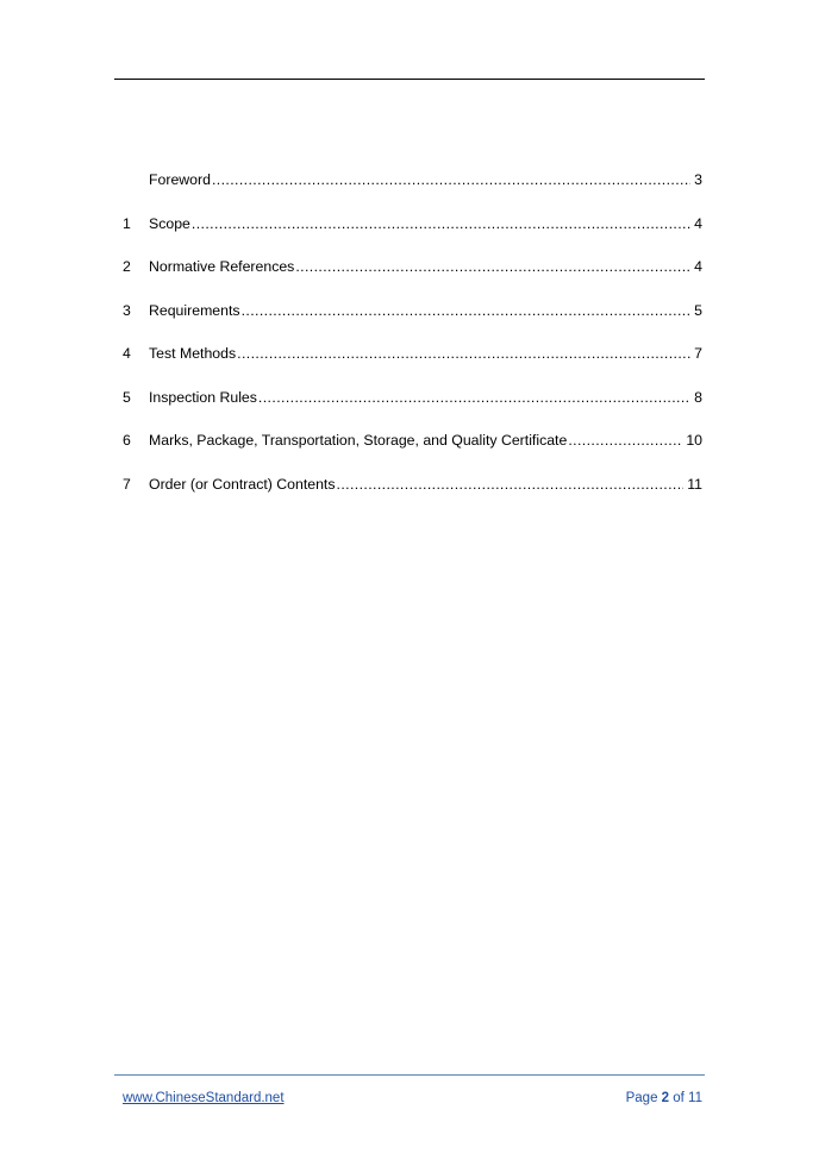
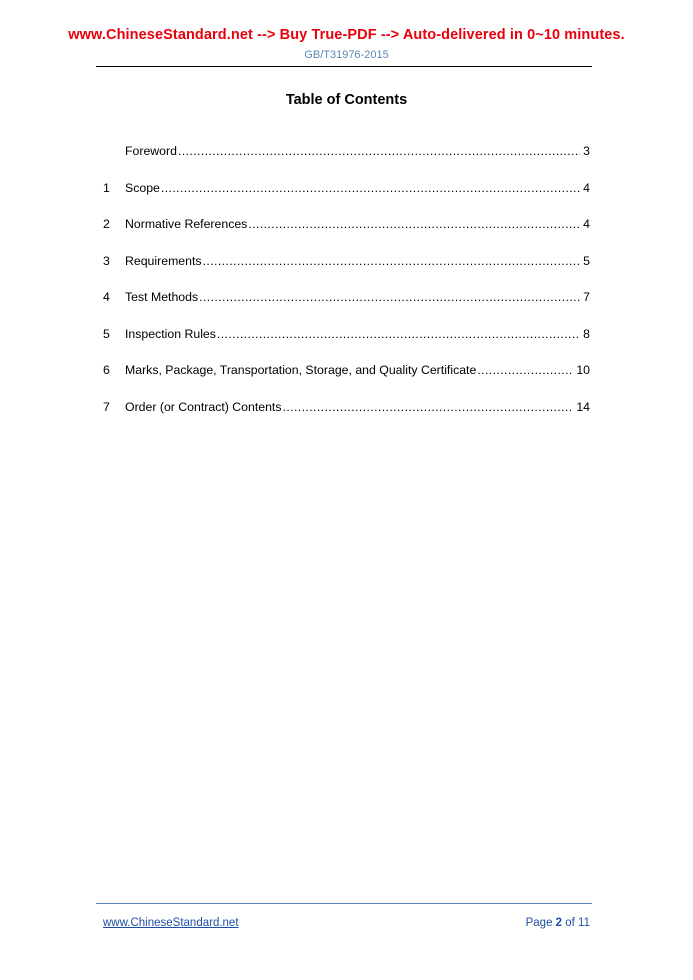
+ www.ChineseStandard.net --> Buy True-PDF --> Auto-delivered in 0~10 minutes.
+ GB/T31976-2015
+ Table of Contents
  Foreword
  .........................................................................................................
  3
  1
  Scope
  ..............................................................................................................
  4
  2
  Normative References
  4
  3
  Requirements
  ...................................................................................................
  5
  4
  Test Methods
  ....................................................................................................
  7
  5
  Inspection Rules
  ...............................................................................................
  8
  6
  Marks, Package, Transportation, Storage, and Quality Certificate
  10
  7
  Order (or Contract) Contents
- 11
+ 14
  www.ChineseStandard.net
  Page 2 of 11
